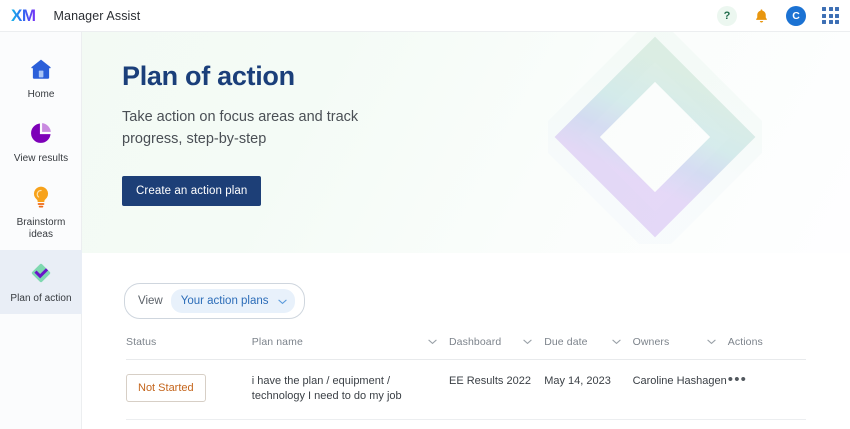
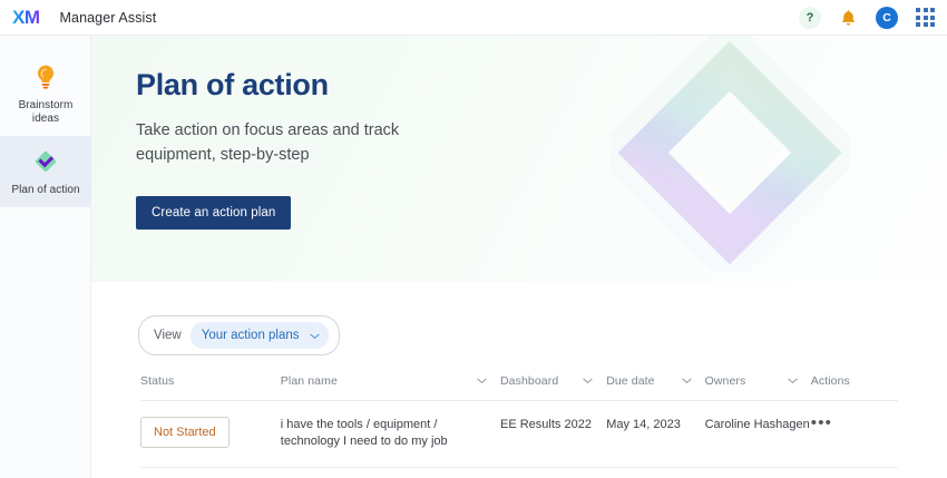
  XM
  Manager Assist
  ?
  C
- Home
- View results
  Brainstorm ideas
  Plan of action
  Plan of action
- Take action on focus areas and track progress, step-by-step
+ Take action on focus areas and track equipment, step-by-step
  Create an action plan
  View
  Your action plans
  Status	Plan name	Dashboard	Due date	Owners	Actions
- Not Started	i have the plan / equipment / technology I need to do my job	EE Results 2022	May 14, 2023	Caroline Hashagen	•••
+ Not Started	i have the tools / equipment / technology I need to do my job	EE Results 2022	May 14, 2023	Caroline Hashagen	•••
